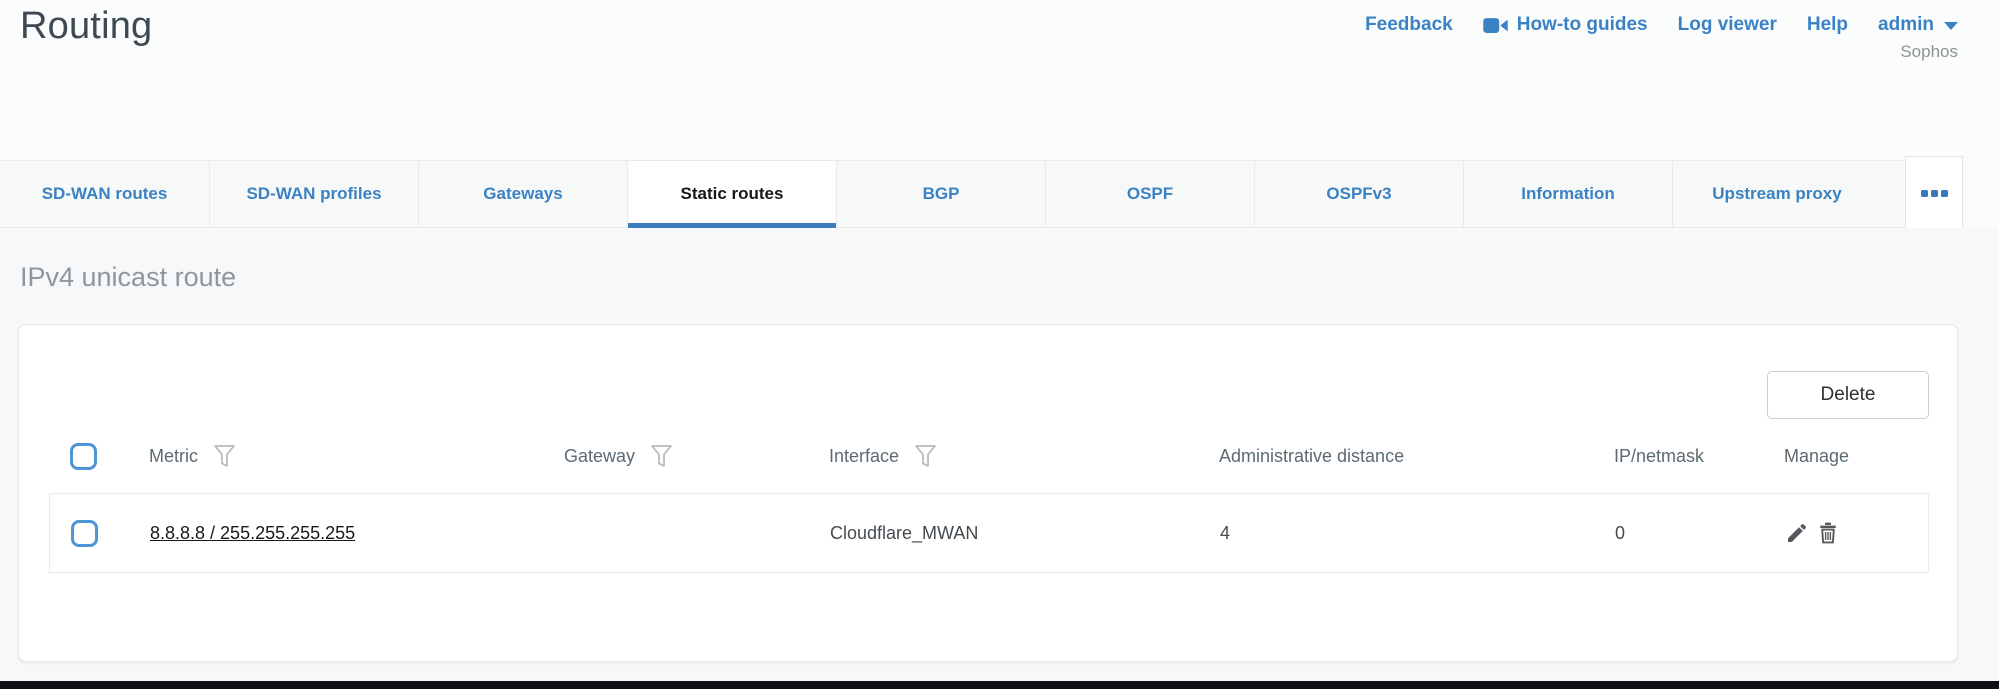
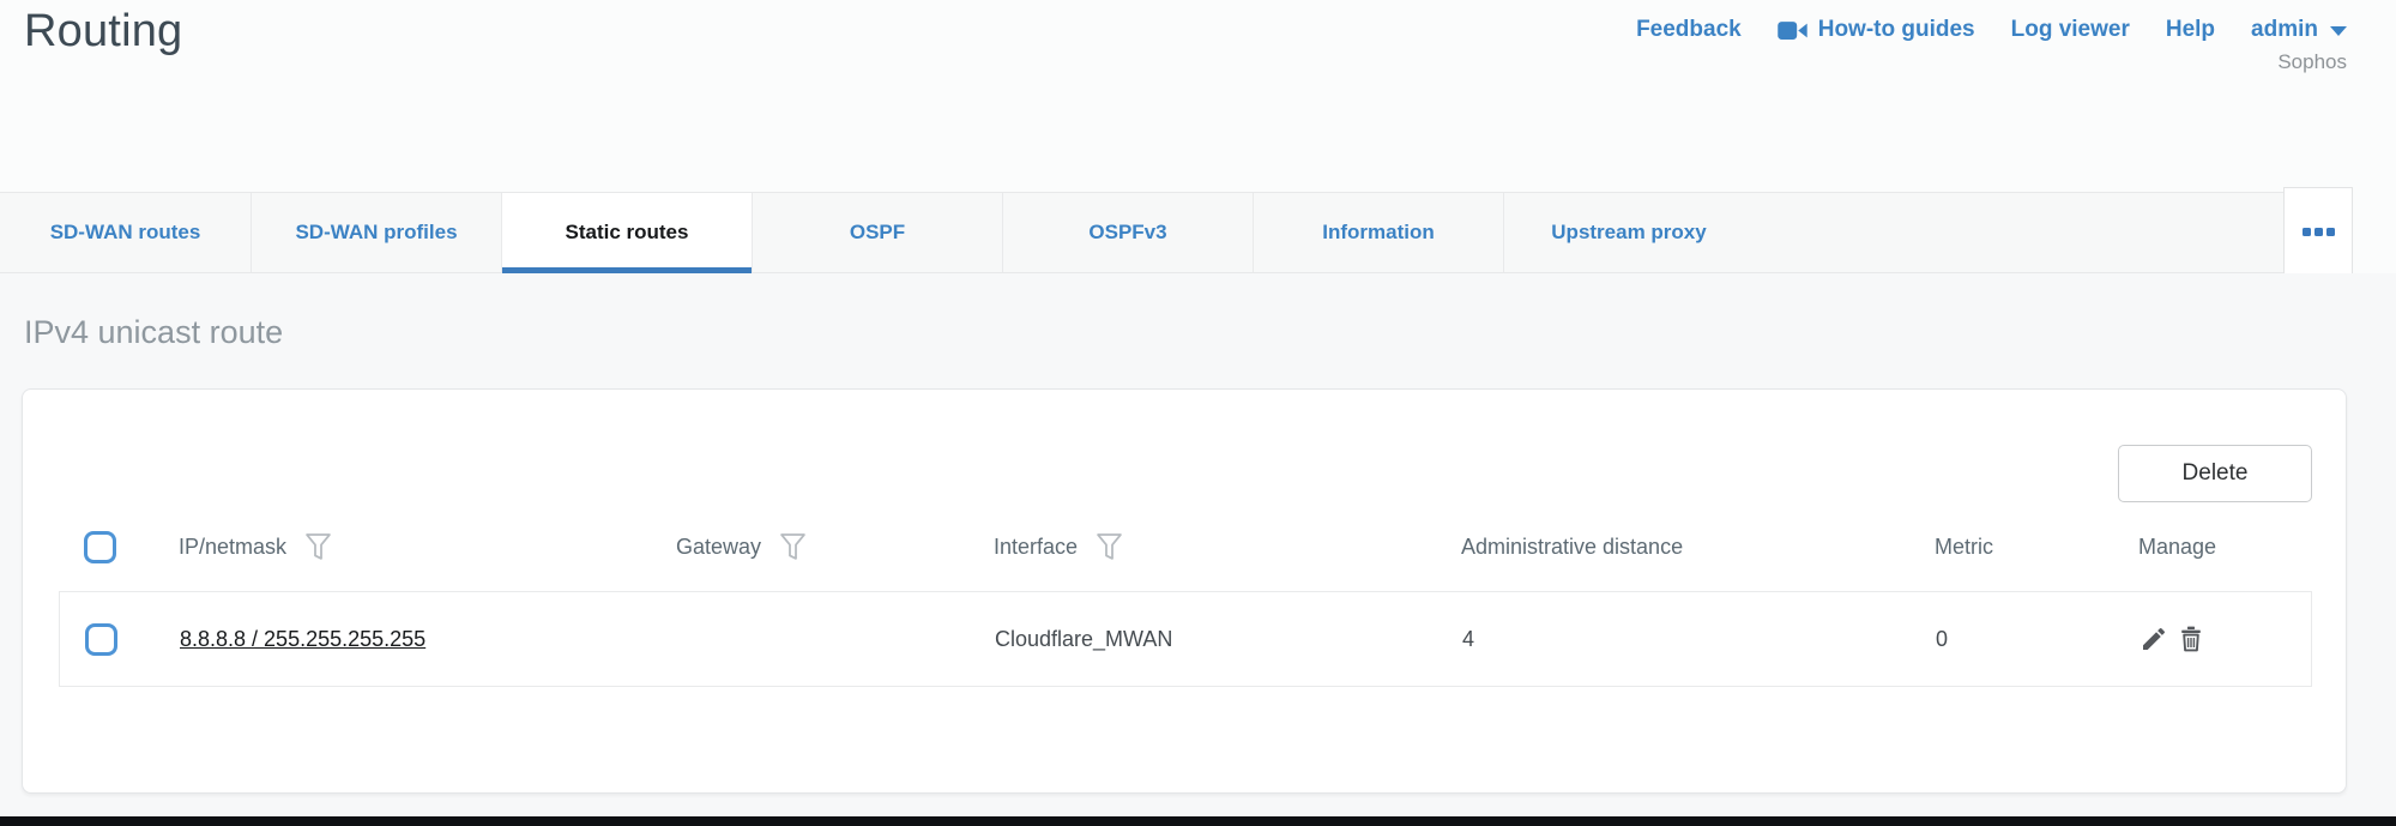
  Routing
  Feedback
  How-to guides
  Log viewer
  Help
  admin
  Sophos
  SD-WAN routes
  SD-WAN profiles
- Gateways
  Static routes
- BGP
  OSPF
  OSPFv3
  Information
  Upstream proxy
  IPv4 unicast route
  Delete
- Metric
+ IP/netmask
  Gateway
  Interface
  Administrative distance
- IP/netmask
+ Metric
  Manage
  8.8.8.8 / 255.255.255.255
  Cloudflare_MWAN
  4
  0
